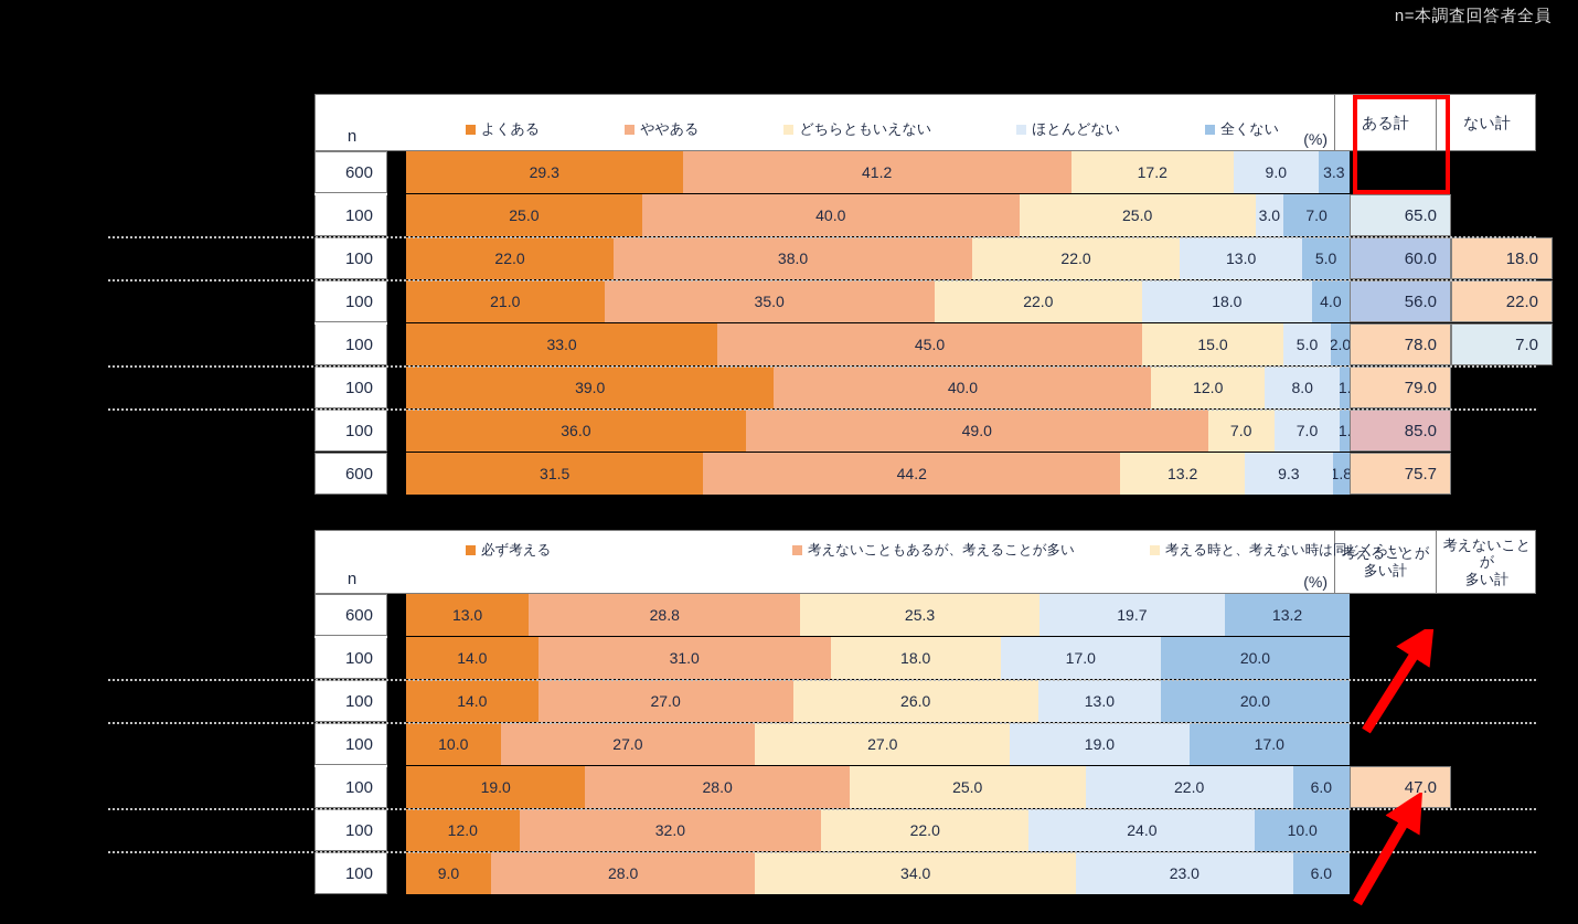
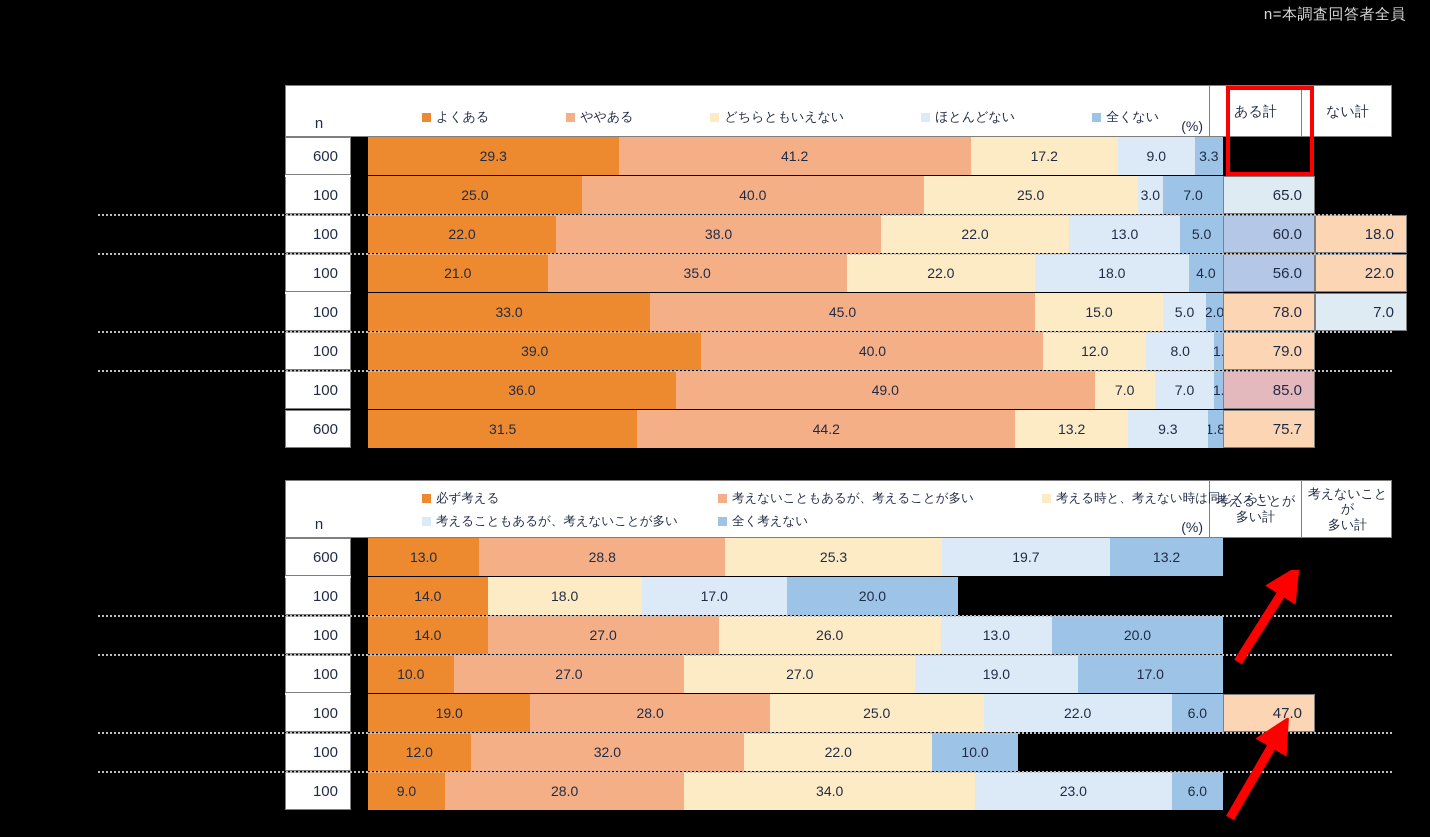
  n=本調査回答者全員
  n
  よくある
  ややある
  どちらともいえない
  ほとんどない
  全くない
  (%)
  ある計
  ない計
  600
  29.3
  41.2
  17.2
  9.0
  3.3
  100
  25.0
  40.0
  25.0
  3.0
  7.0
  65.0
  100
  22.0
  38.0
  22.0
  13.0
  5.0
  60.0
  18.0
  100
  21.0
  35.0
  22.0
  18.0
  4.0
  56.0
  22.0
  100
  33.0
  45.0
  15.0
  5.0
  2.0
  78.0
  7.0
  100
  39.0
  40.0
  12.0
  8.0
  1.
  79.0
  100
  36.0
  49.0
  7.0
  7.0
  1.
  85.0
  600
  31.5
  44.2
  13.2
  9.3
  1.8
  75.7
  n
  必ず考える
  考えないこともあるが、考えることが多い
  考える時と、考えない時は同じくらい
+ 考えることもあるが、考えないことが多い
+ 全く考えない
  (%)
  考えることが
  多い計
  考えないことが
  多い計
  600
  13.0
  28.8
  25.3
  19.7
  13.2
  100
  14.0
- 31.0
  18.0
  17.0
  20.0
  100
  14.0
  27.0
  26.0
  13.0
  20.0
  100
  10.0
  27.0
  27.0
  19.0
  17.0
  100
  19.0
  28.0
  25.0
  22.0
  6.0
  47.0
  100
  12.0
  32.0
  22.0
- 24.0
  10.0
  100
  9.0
  28.0
  34.0
  23.0
  6.0
